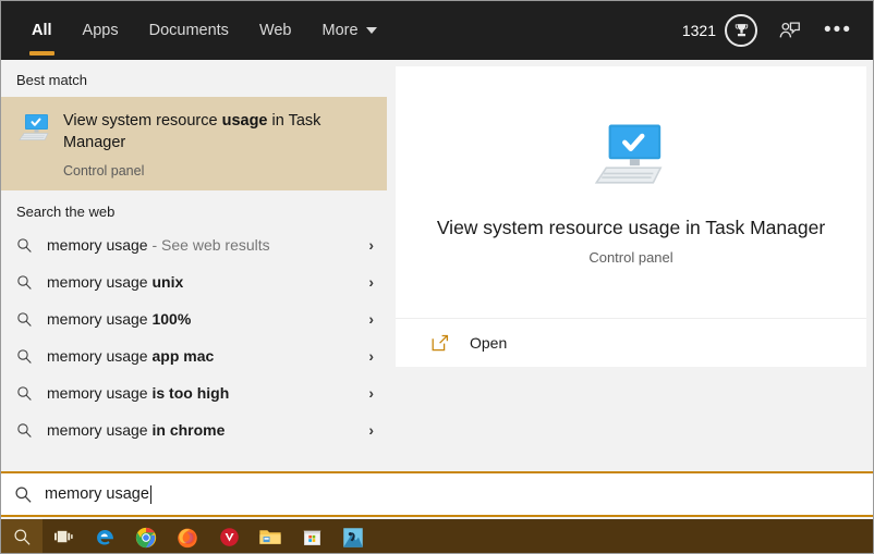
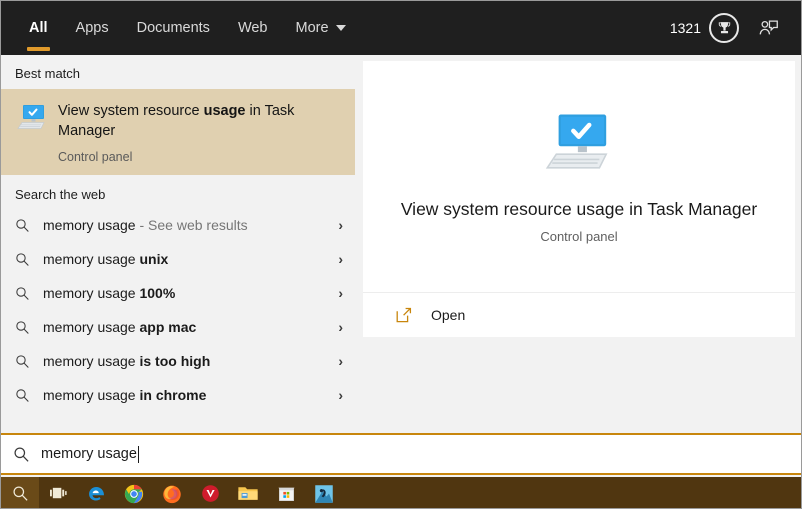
  All
  Apps
  Documents
  Web
  More
  1321
- •••
  Best match
  View system resource usage in Task Manager
  Control panel
  Search the web
  memory usage - See web results
  ›
  memory usage unix
  ›
  memory usage 100%
  ›
  memory usage app mac
  ›
  memory usage is too high
  ›
  memory usage in chrome
  ›
  View system resource usage in Task Manager
  Control panel
  Open
  memory usage
